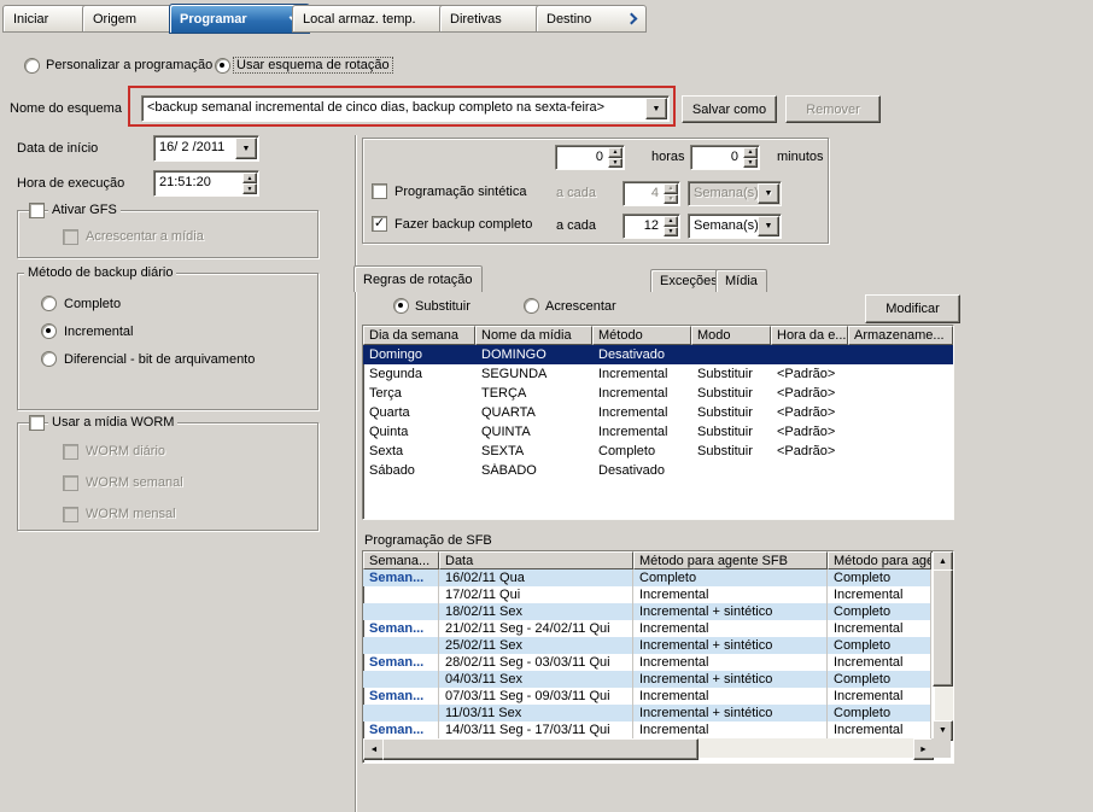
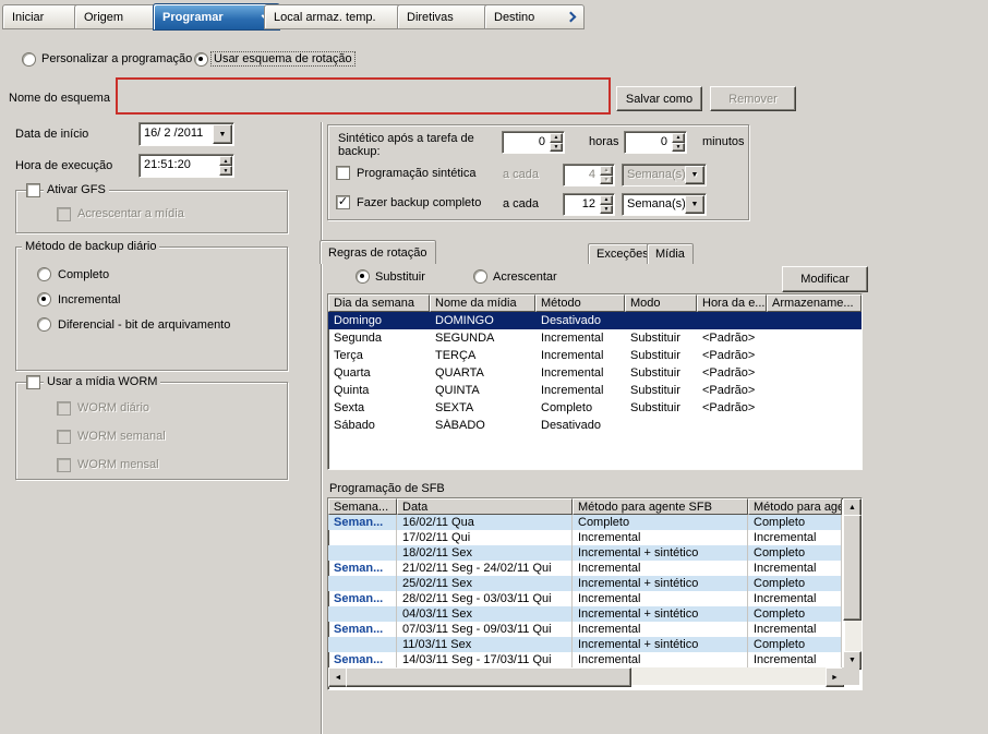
  Iniciar
  Origem
  Programar
  Local armaz. temp.
  Diretivas
  Destino
  Personalizar a programação
  Usar esquema de rotação
  Nome do esquema
- <backup semanal incremental de cinco dias, backup completo na sexta-feira>
  Salvar como
  Remover
  Data de início
  16/ 2 /2011
  Hora de execução
  21:51:20
  Ativar GFS
  Acrescentar a mídia
  Método de backup diário
  Completo
  Incremental
  Diferencial - bit de arquivamento
  Usar a mídia WORM
  WORM diário
  WORM semanal
  WORM mensal
+ Sintético após a tarefa de backup:
  0
  horas
  0
  minutos
  Programação sintética
  a cada
  4
  Semana(s)
  ✓
  Fazer backup completo
  a cada
  12
  Semana(s)
  Regras de rotação
  Exceções
  Mídia
  Substituir
  Acrescentar
  Modificar
  Dia da semana
  Nome da mídia
  Método
  Modo
  Hora da e...
  Armazename...
  Domingo
  DOMINGO
  Desativado
  Segunda
  SEGUNDA
  Incremental
  Substituir
  <Padrão>
  Terça
  TERÇA
  Incremental
  Substituir
  <Padrão>
  Quarta
  QUARTA
  Incremental
  Substituir
  <Padrão>
  Quinta
  QUINTA
  Incremental
  Substituir
  <Padrão>
  Sexta
  SEXTA
  Completo
  Substituir
  <Padrão>
  Sábado
  SÁBADO
  Desativado
  Programação de SFB
  Semana...
  Data
  Método para agente SFB
  Método para age
  Seman...
  16/02/11 Qua
  Completo
  Completo
  17/02/11 Qui
  Incremental
  Incremental
  18/02/11 Sex
  Incremental + sintético
  Completo
  Seman...
  21/02/11 Seg - 24/02/11 Qui
  Incremental
  Incremental
  25/02/11 Sex
  Incremental + sintético
  Completo
  Seman...
  28/02/11 Seg - 03/03/11 Qui
  Incremental
  Incremental
  04/03/11 Sex
  Incremental + sintético
  Completo
  Seman...
  07/03/11 Seg - 09/03/11 Qui
  Incremental
  Incremental
  11/03/11 Sex
  Incremental + sintético
  Completo
  Seman...
  14/03/11 Seg - 17/03/11 Qui
  Incremental
  Incremental
